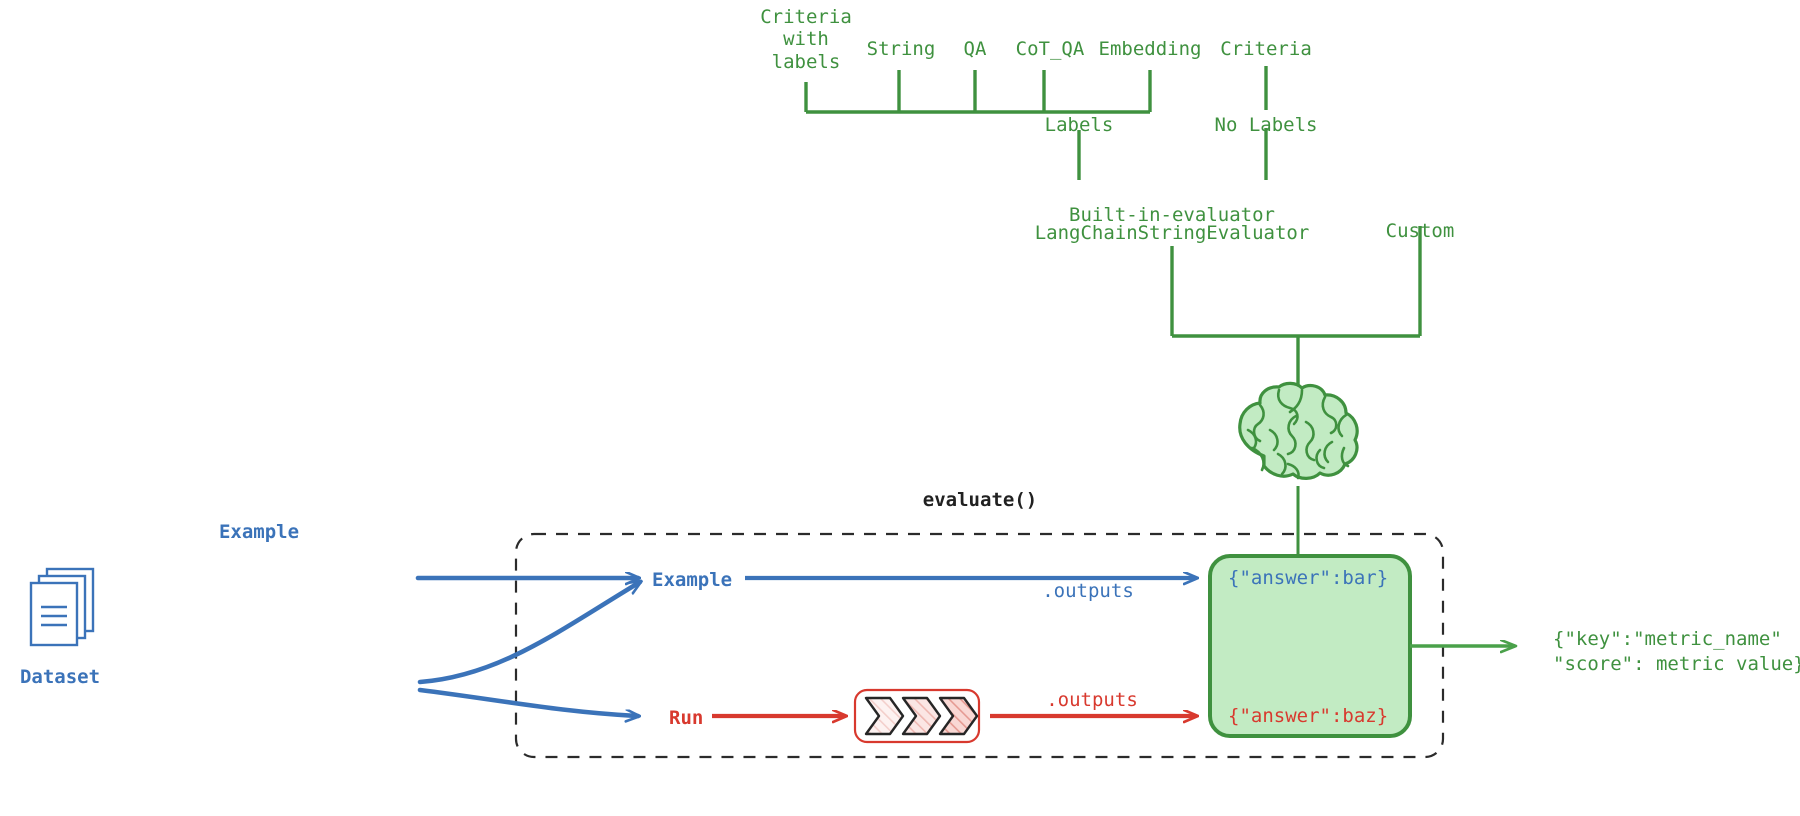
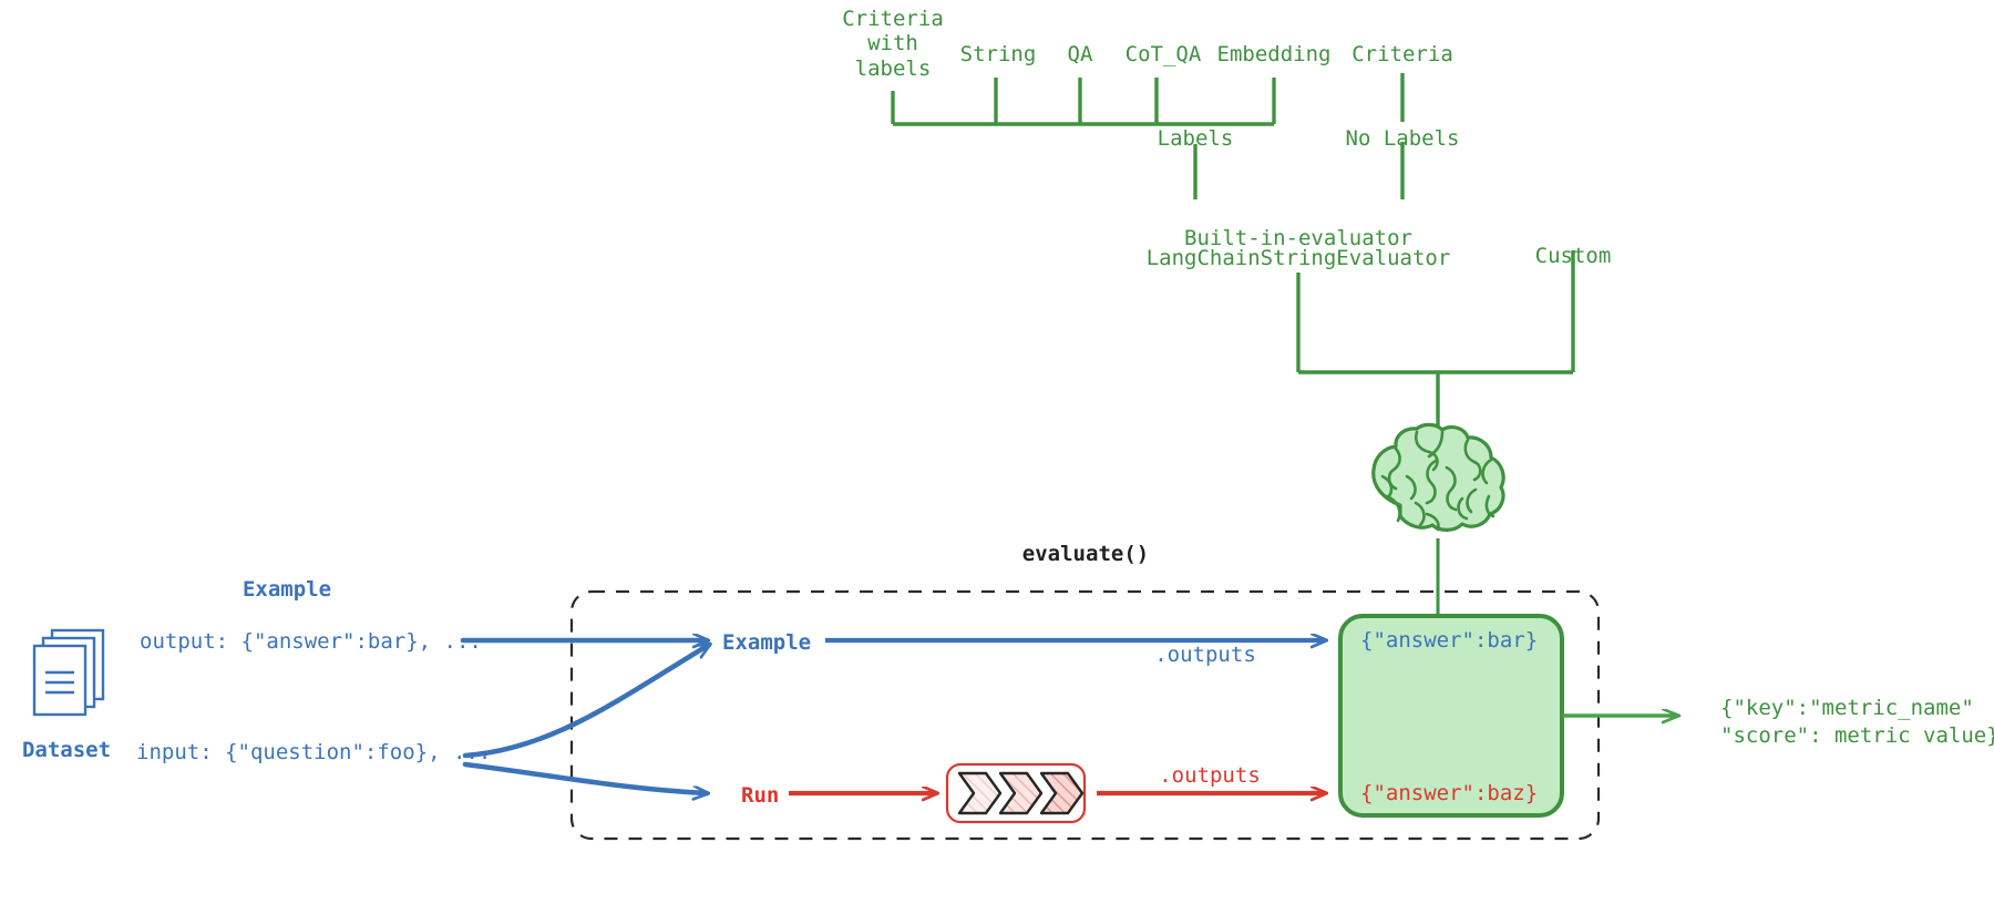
  Criteria
  with
  labels
  String
  QA
  CoT_QA
  Embedding
  Criteria
  Labels
  No Labels
  Built-in-evaluator
  LangChainStringEvaluator
  Custom
  Dataset
  Example
+ output: {"answer":bar}, ...
+ input: {"question":foo}, ...
  evaluate()
  Example
  Run
  .outputs
  .outputs
  {"answer":bar}
  {"answer":baz}
  {"key":"metric_name"
  "score": metric value}
